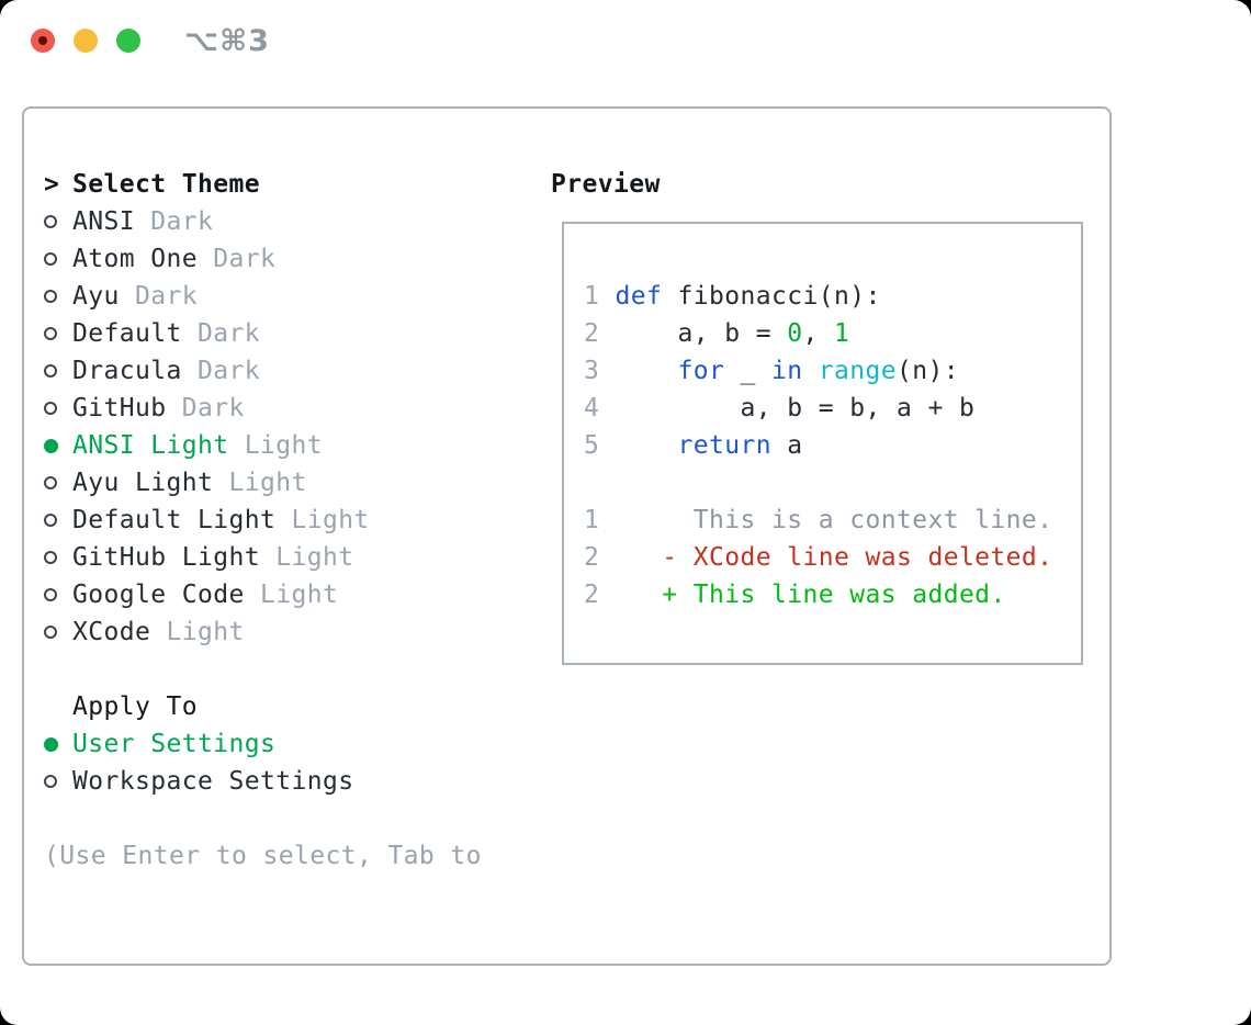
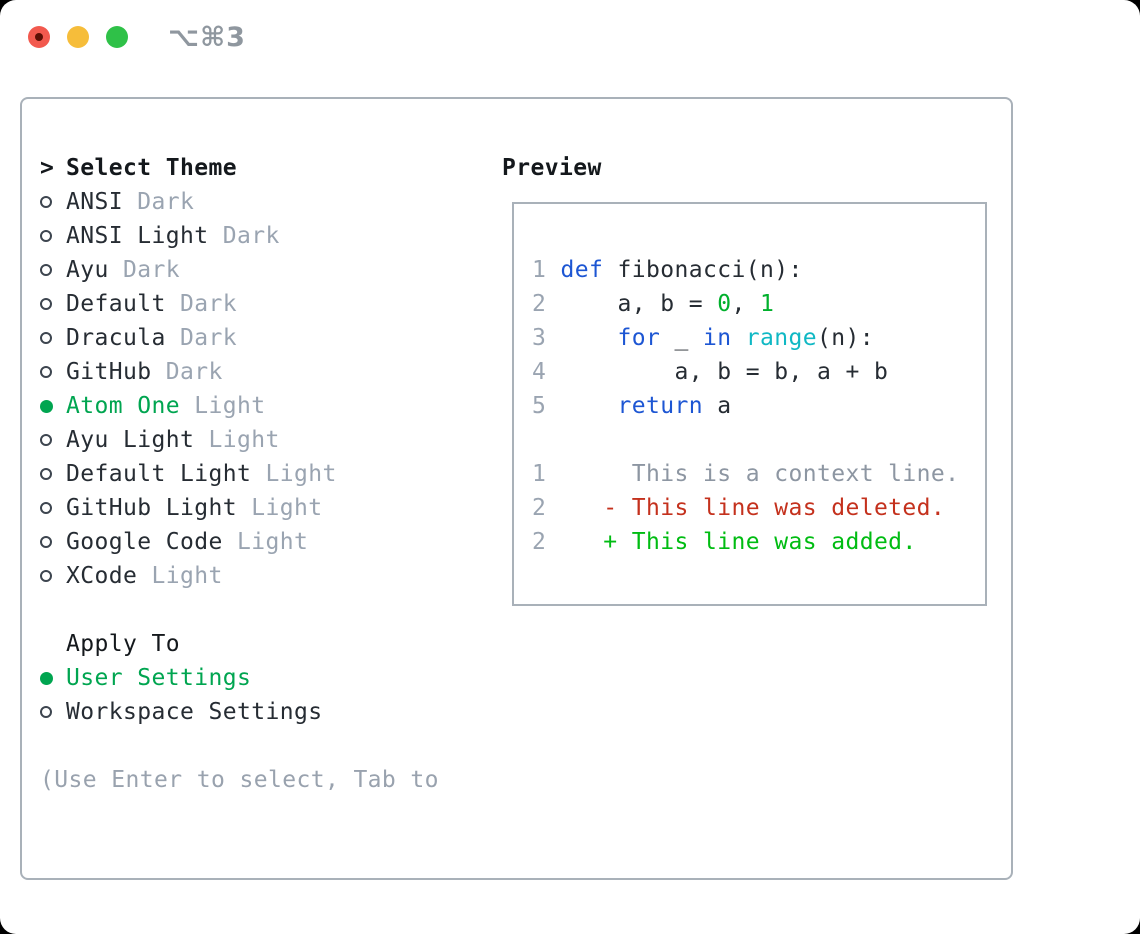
  ⌥⌘3
  >
  Select Theme
  ANSI
  Dark
- Atom One
+ ANSI Light
  Dark
  Ayu
  Dark
  Default
  Dark
  Dracula
  Dark
  GitHub
  Dark
- ANSI Light
+ Atom One
  Light
  Ayu Light
  Light
  Default Light
  Light
  GitHub Light
  Light
  Google Code
  Light
  XCode
  Light
  Apply To
  User Settings
  Workspace Settings
  (Use Enter to select, Tab to
  Preview
  1 def fibonacci(n):
  2 a, b = 0, 1
  3 for _ in range(n):
  4 a, b = b, a + b
  5 return a
  1 This is a context line.
- 2 - XCode line was deleted.
+ 2 - This line was deleted.
  2 + This line was added.
